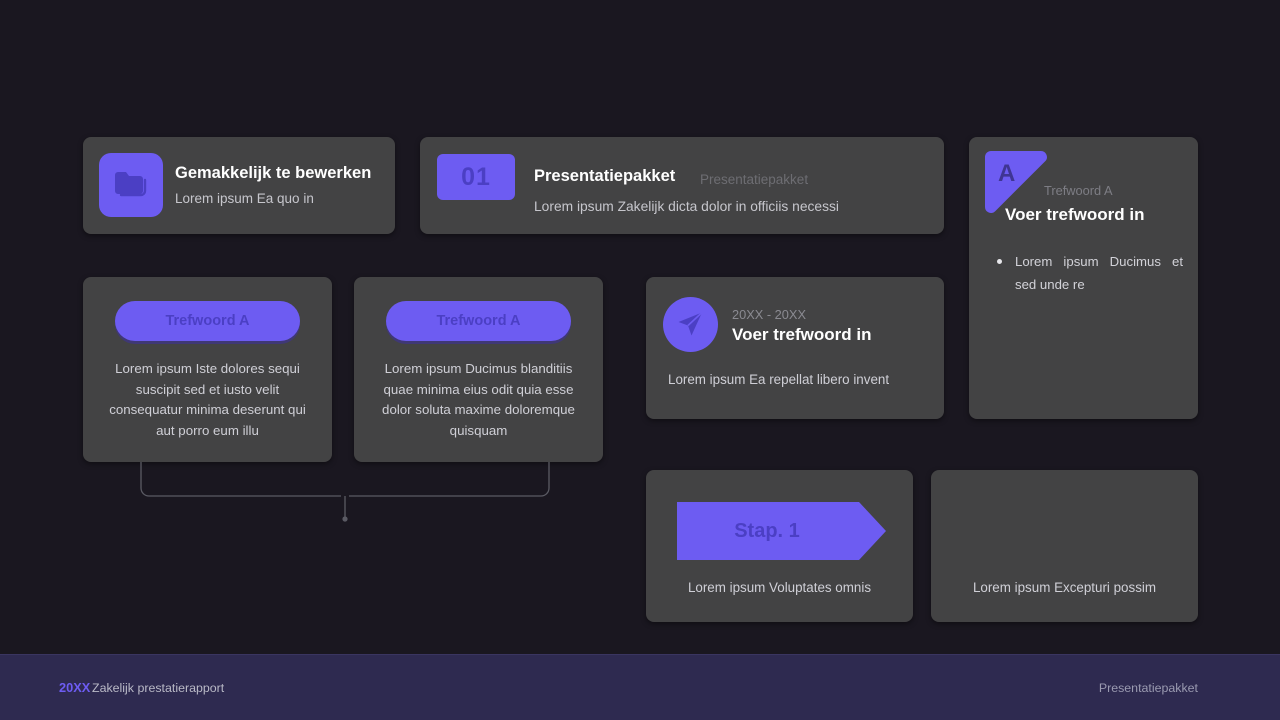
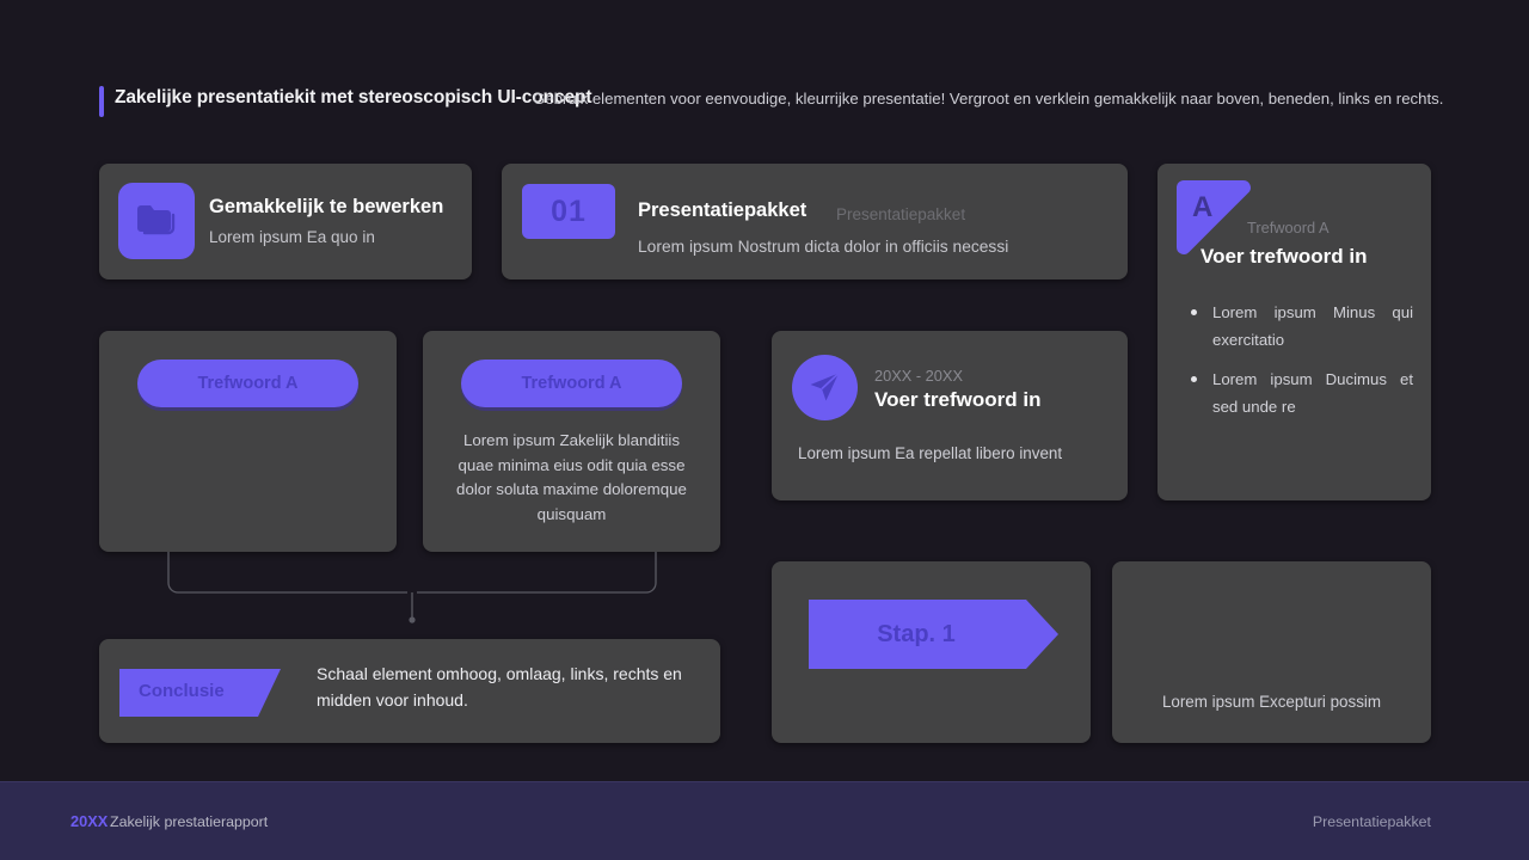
+ Zakelijke presentatiekit met stereoscopisch UI-concept
+ Gebruik elementen voor eenvoudige, kleurrijke presentatie! Vergroot en verklein gemakkelijk naar boven, beneden, links en rechts.
  Gemakkelijk te bewerken
  Lorem ipsum Ea quo in
  01
  Presentatiepakket
  Presentatiepakket
- Lorem ipsum Zakelijk dicta dolor in officiis necessi
+ Lorem ipsum Nostrum dicta dolor in officiis necessi
  A
  Trefwoord A
  Voer trefwoord in
+ Lorem ipsum Minus qui exercitatio
  Lorem ipsum Ducimus et sed unde re
  Trefwoord A
- Lorem ipsum Iste dolores sequi suscipit sed et iusto velit consequatur minima deserunt qui aut porro eum illu
  Trefwoord A
- Lorem ipsum Ducimus blanditiis quae minima eius odit quia esse dolor soluta maxime doloremque quisquam
+ Lorem ipsum Zakelijk blanditiis quae minima eius odit quia esse dolor soluta maxime doloremque quisquam
+ Conclusie
+ Schaal element omhoog, omlaag, links, rechts en midden voor inhoud.
  20XX - 20XX
  Voer trefwoord in
  Lorem ipsum Ea repellat libero invent
  Stap. 1
- Lorem ipsum Voluptates omnis
  Lorem ipsum Excepturi possim
  20XX
  Zakelijk prestatierapport
  Presentatiepakket
